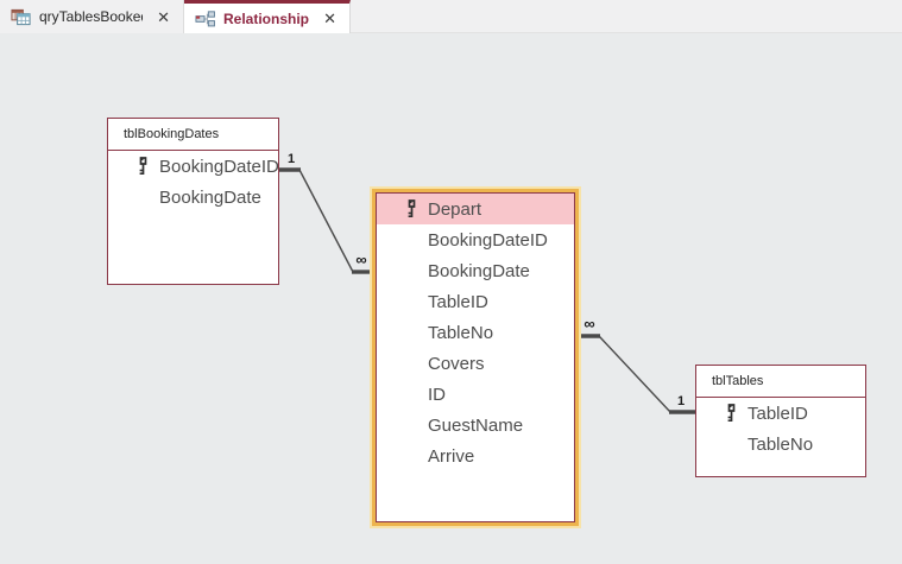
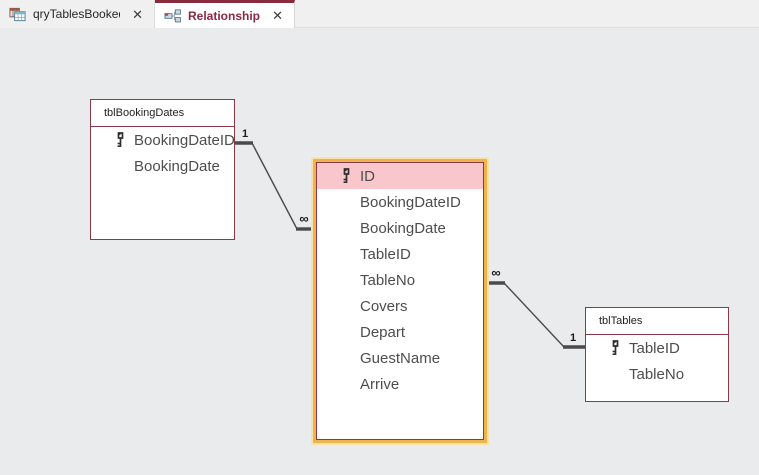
  qryTablesBooke
  ✕
  Relationship
  ✕
  1
  ∞
  ∞
  1
  tblBookingDates
  BookingDateID
  BookingDate
- Depart
+ ID
  BookingDateID
  BookingDate
  TableID
  TableNo
  Covers
- ID
+ Depart
  GuestName
  Arrive
  tblTables
  TableID
  TableNo
